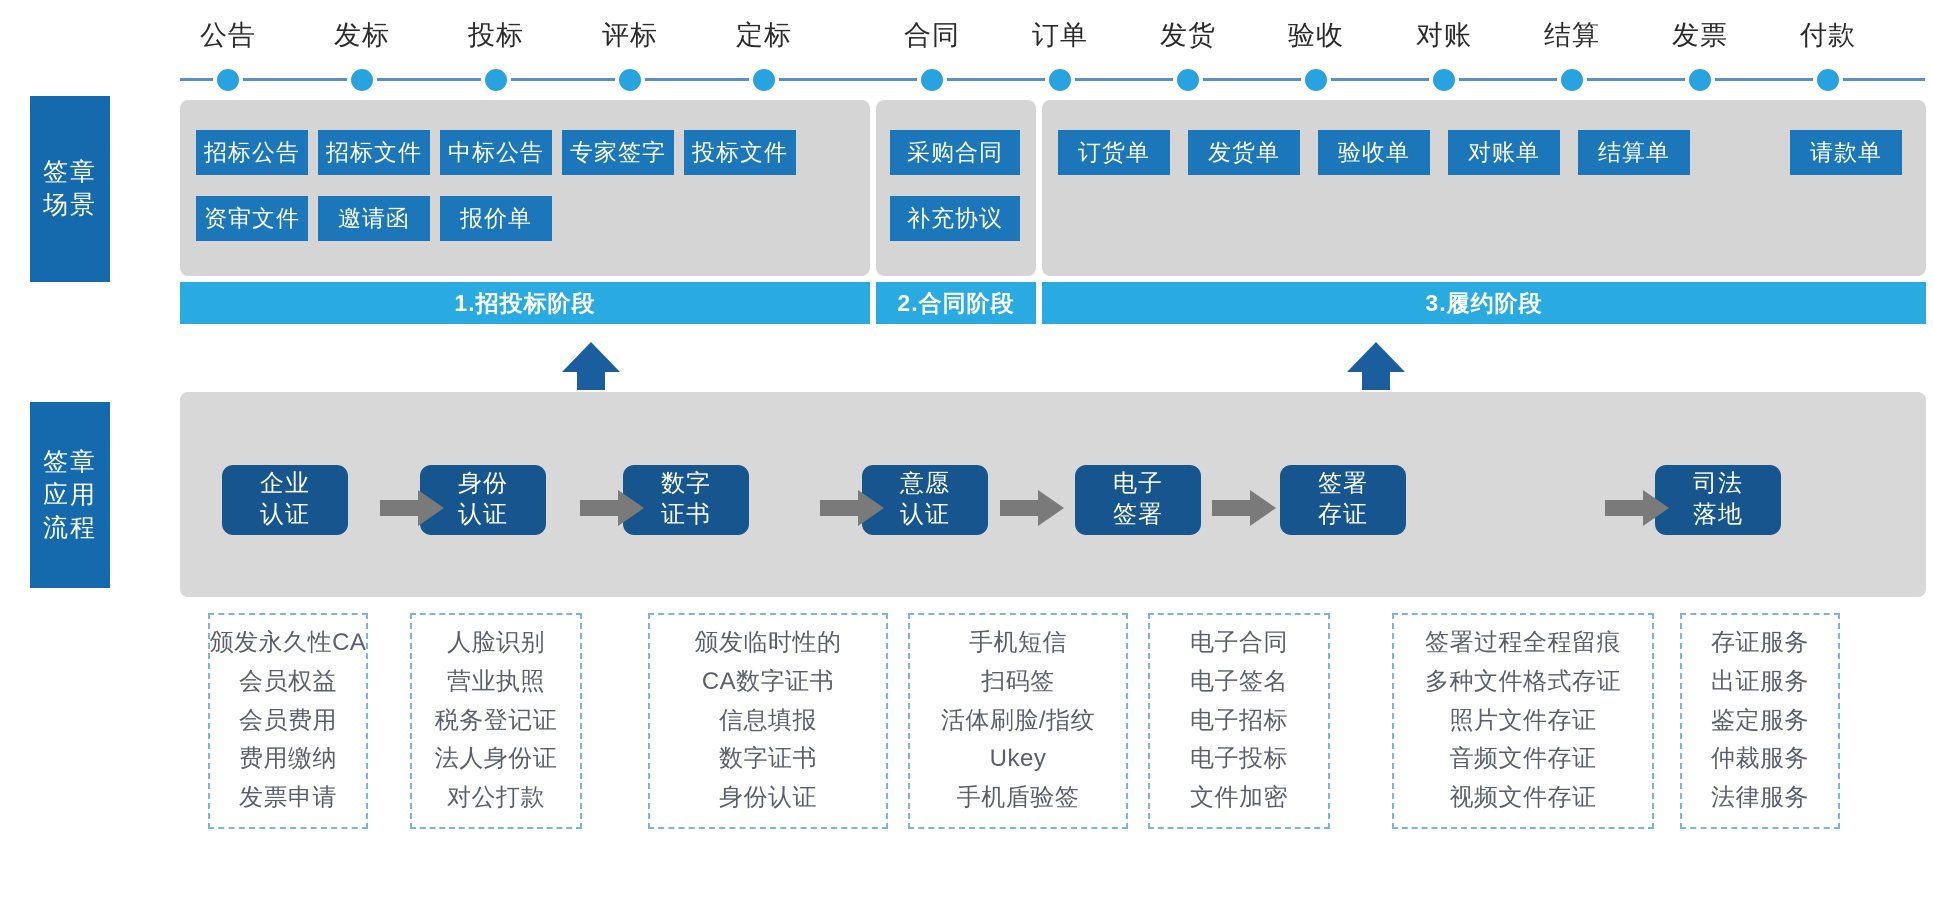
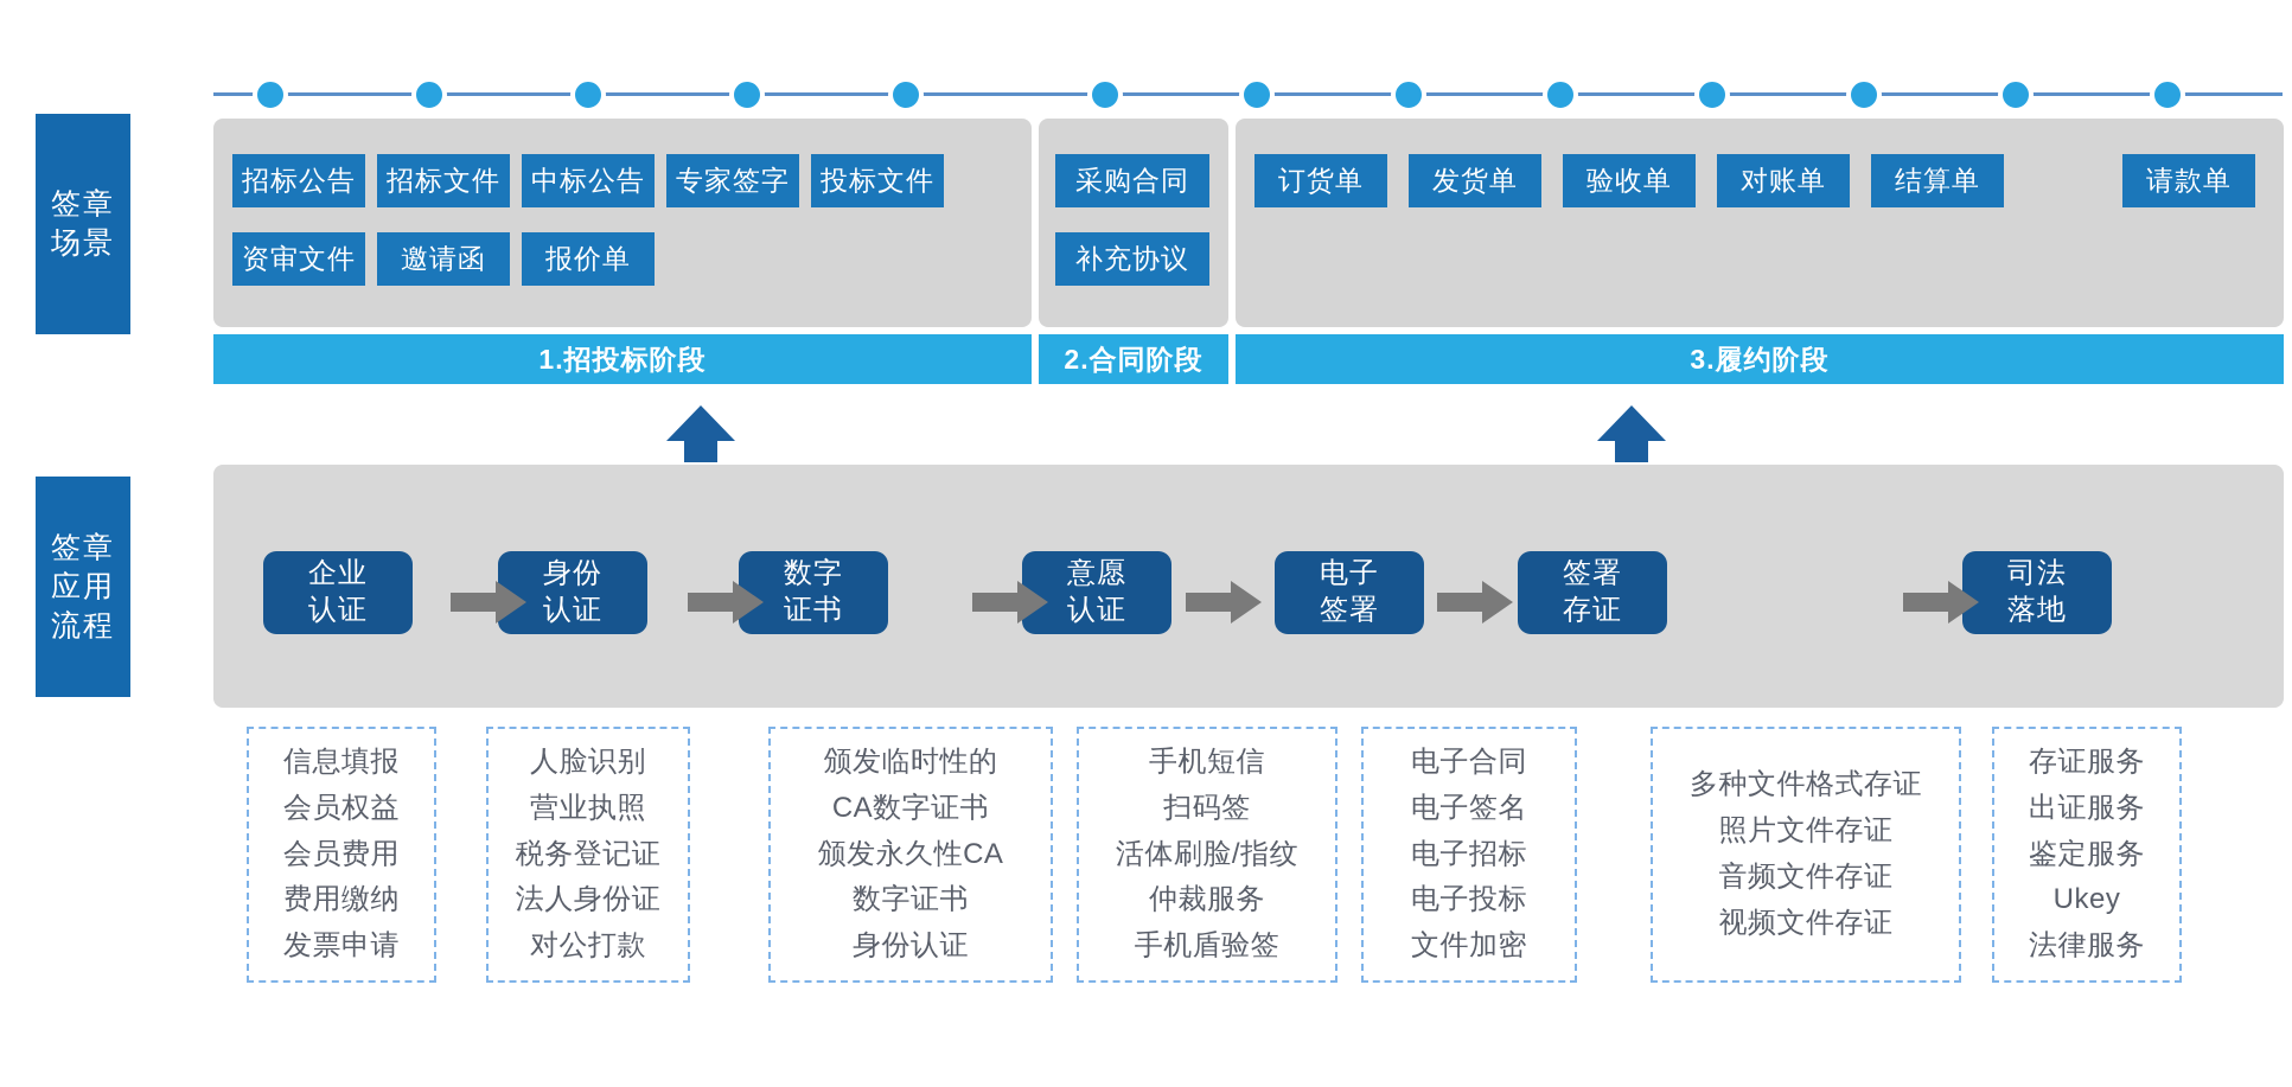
- 公告
- 发标
- 投标
- 评标
- 定标
- 合同
- 订单
- 发货
- 验收
- 对账
- 结算
- 发票
- 付款
  签章
  场景
  签章
  应用
  流程
  招标公告
  招标文件
  中标公告
  专家签字
  投标文件
  资审文件
  邀请函
  报价单
  采购合同
  补充协议
  订货单
  发货单
  验收单
  对账单
  结算单
  请款单
  1.招投标阶段
  2.合同阶段
  3.履约阶段
  企业
  认证
  身份
  认证
  数字
  证书
  意愿
  认证
  电子
  签署
  签署
  存证
  司法
  落地
- 颁发永久性CA
+ 信息填报
  会员权益
  会员费用
  费用缴纳
  发票申请
  人脸识别
  营业执照
  税务登记证
  法人身份证
  对公打款
  颁发临时性的
  CA数字证书
- 信息填报
+ 颁发永久性CA
  数字证书
  身份认证
  手机短信
  扫码签
  活体刷脸/指纹
- Ukey
+ 仲裁服务
  手机盾验签
  电子合同
  电子签名
  电子招标
  电子投标
  文件加密
- 签署过程全程留痕
  多种文件格式存证
  照片文件存证
  音频文件存证
  视频文件存证
  存证服务
  出证服务
  鉴定服务
- 仲裁服务
+ Ukey
  法律服务
